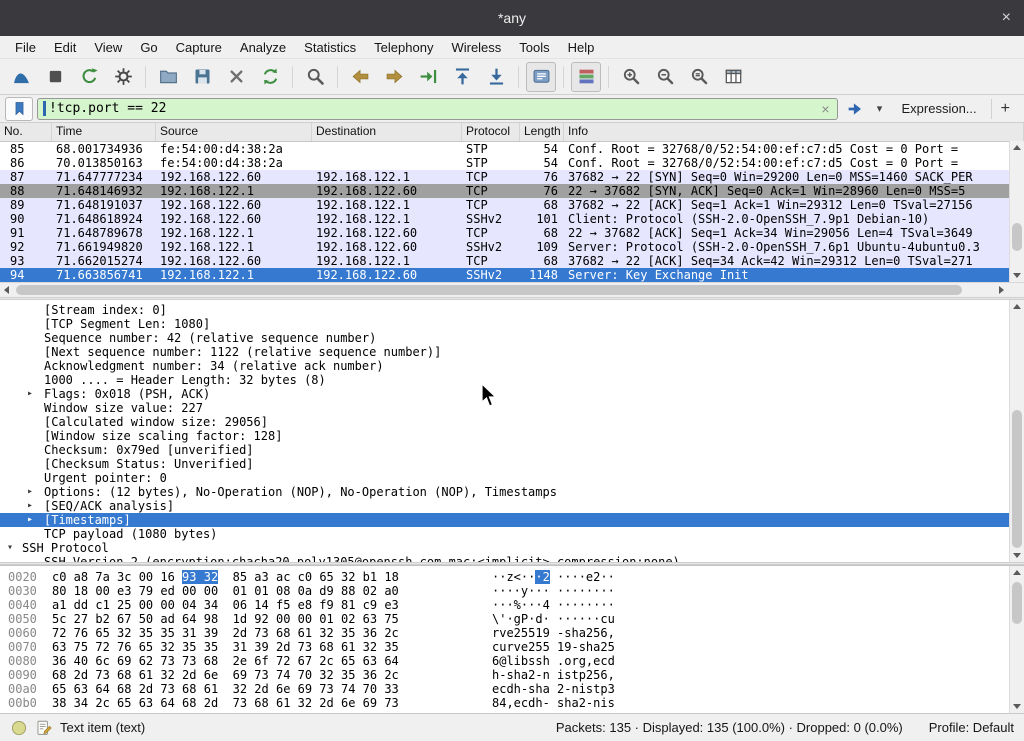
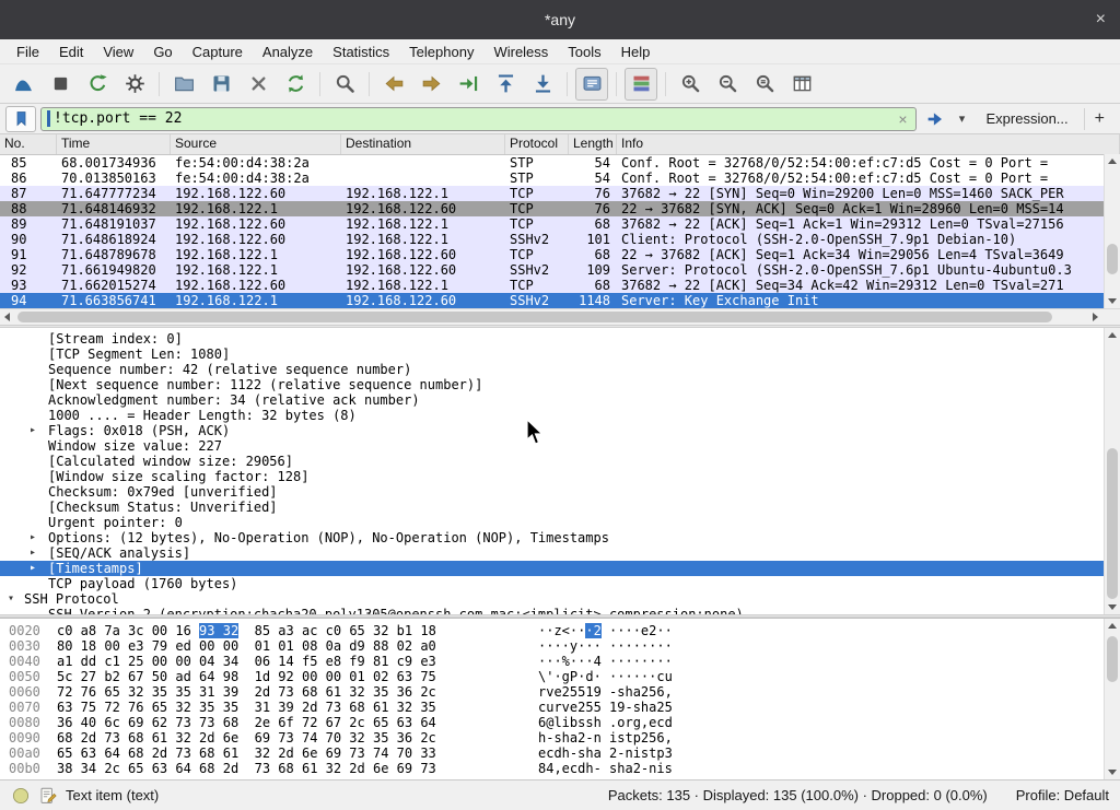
  *any
  ×
  File
  Edit
  View
  Go
  Capture
  Analyze
  Statistics
  Telephony
  Wireless
  Tools
  Help
  !tcp.port == 22
  ×
  ▾
  Expression...
  +
  No.
  Time
  Source
  Destination
  Protocol
  Length
  Info
  85
  68.001734936
  fe:54:00:d4:38:2a
  STP
  54
  Conf. Root = 32768/0/52:54:00:ef:c7:d5 Cost = 0 Port =
  86
  70.013850163
  fe:54:00:d4:38:2a
  STP
  54
  Conf. Root = 32768/0/52:54:00:ef:c7:d5 Cost = 0 Port =
  87
  71.647777234
  192.168.122.60
  192.168.122.1
  TCP
  76
  37682 → 22 [SYN] Seq=0 Win=29200 Len=0 MSS=1460 SACK_PER
  88
  71.648146932
  192.168.122.1
  192.168.122.60
  TCP
  76
- 22 → 37682 [SYN, ACK] Seq=0 Ack=1 Win=28960 Len=0 MSS=5
+ 22 → 37682 [SYN, ACK] Seq=0 Ack=1 Win=28960 Len=0 MSS=14
  89
  71.648191037
  192.168.122.60
  192.168.122.1
  TCP
  68
  37682 → 22 [ACK] Seq=1 Ack=1 Win=29312 Len=0 TSval=27156
  90
  71.648618924
  192.168.122.60
  192.168.122.1
  SSHv2
  101
  Client: Protocol (SSH-2.0-OpenSSH_7.9p1 Debian-10)
  91
  71.648789678
  192.168.122.1
  192.168.122.60
  TCP
  68
  22 → 37682 [ACK] Seq=1 Ack=34 Win=29056 Len=4 TSval=3649
  92
  71.661949820
  192.168.122.1
  192.168.122.60
  SSHv2
  109
  Server: Protocol (SSH-2.0-OpenSSH_7.6p1 Ubuntu-4ubuntu0.3
  93
  71.662015274
  192.168.122.60
  192.168.122.1
  TCP
  68
  37682 → 22 [ACK] Seq=34 Ack=42 Win=29312 Len=0 TSval=271
  94
  71.663856741
  192.168.122.1
  192.168.122.60
  SSHv2
  1148
  Server: Key Exchange Init
  [Stream index: 0]
  [TCP Segment Len: 1080]
  Sequence number: 42 (relative sequence number)
  [Next sequence number: 1122 (relative sequence number)]
  Acknowledgment number: 34 (relative ack number)
  1000 .... = Header Length: 32 bytes (8)
  ▸
  Flags: 0x018 (PSH, ACK)
  Window size value: 227
  [Calculated window size: 29056]
  [Window size scaling factor: 128]
  Checksum: 0x79ed [unverified]
  [Checksum Status: Unverified]
  Urgent pointer: 0
  ▸
  Options: (12 bytes), No-Operation (NOP), No-Operation (NOP), Timestamps
  ▸
  [SEQ/ACK analysis]
  ▸
  [Timestamps]
- TCP payload (1080 bytes)
+ TCP payload (1760 bytes)
  ▾
  SSH Protocol
  0020
  c0 a8 7a 3c 00 16 93 32 85 a3 ac c0 65 32 b1 18
  ··z<···2 ····e2··
  0030
  80 18 00 e3 79 ed 00 00 01 01 08 0a d9 88 02 a0
  ····y··· ········
  0040
  a1 dd c1 25 00 00 04 34 06 14 f5 e8 f9 81 c9 e3
  ···%···4 ········
  0050
  5c 27 b2 67 50 ad 64 98 1d 92 00 00 01 02 63 75
  \'·gP·d· ······cu
  0060
  72 76 65 32 35 35 31 39 2d 73 68 61 32 35 36 2c
  rve25519 -sha256,
  0070
  63 75 72 76 65 32 35 35 31 39 2d 73 68 61 32 35
  curve255 19-sha25
  0080
  36 40 6c 69 62 73 73 68 2e 6f 72 67 2c 65 63 64
  6@libssh .org,ecd
  0090
  68 2d 73 68 61 32 2d 6e 69 73 74 70 32 35 36 2c
  h-sha2-n istp256,
  00a0
  65 63 64 68 2d 73 68 61 32 2d 6e 69 73 74 70 33
  ecdh-sha 2-nistp3
  00b0
  38 34 2c 65 63 64 68 2d 73 68 61 32 2d 6e 69 73
  84,ecdh- sha2-nis
  Text item (text)
  Packets: 135 · Displayed: 135 (100.0%) · Dropped: 0 (0.0%)
  Profile: Default
